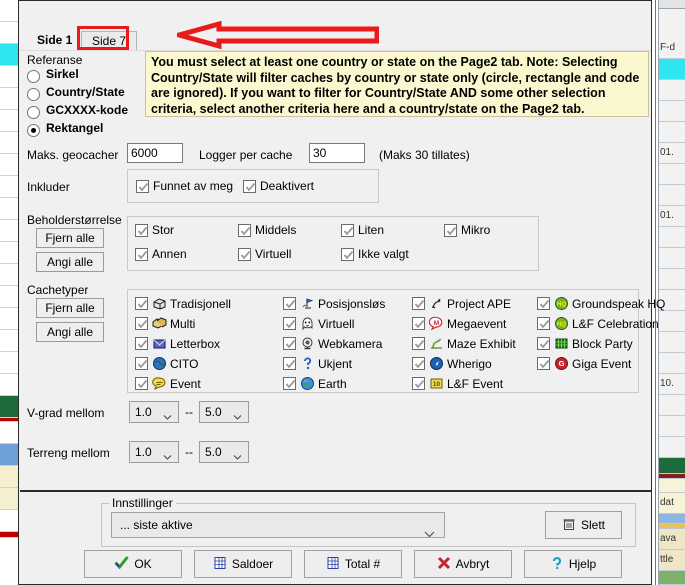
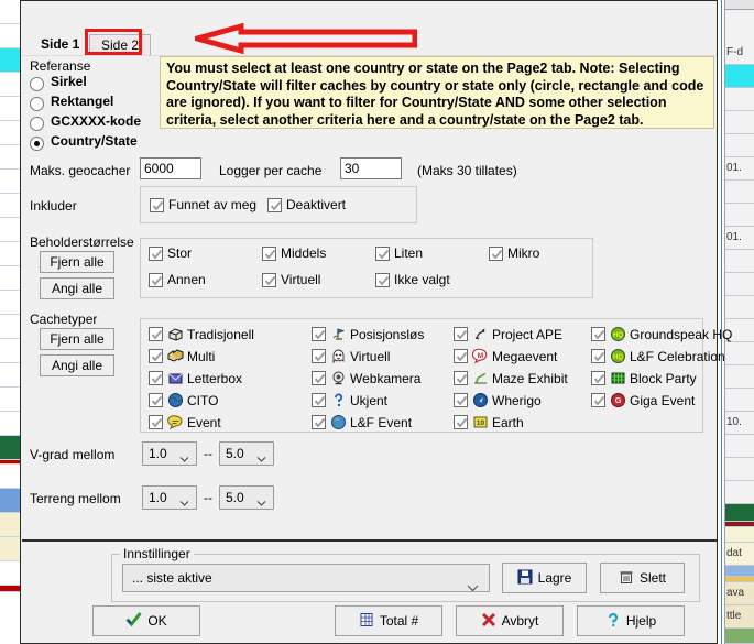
  F-d
  01.
  01.
  10.
  dat
  ava
  ttle
  Side 1
- Side 7
+ Side 2
  You must select at least one country or state on the Page2 tab. Note: Selecting Country/State will filter caches by country or state only (circle, rectangle and code are ignored). If you want to filter for Country/State AND some other selection criteria, select another criteria here and a country/state on the Page2 tab.
  Referanse
  Sirkel
- Country/State
+ Rektangel
  GCXXXX-kode
- Rektangel
+ Country/State
  Maks. geocacher
  6000
  Logger per cache
  30
  (Maks 30 tillates)
  Inkluder
  Funnet av meg
  Deaktivert
  Beholderstørrelse
  Fjern alle
  Angi alle
  Stor
  Middels
  Liten
  Mikro
  Annen
  Virtuell
  Ikke valgt
  Cachetyper
  Fjern alle
  Angi alle
  Tradisjonell
  Multi
  Letterbox
  CITO
  Event
  Posisjonsløs
  Virtuell
  Webkamera
  Ukjent
- Earth
+ L&F Event
  Project APE
  Megaevent
  Maze Exhibit
  Wherigo
- L&F Event
+ Earth
  Groundspeak HQ
  L&F Celebration
  Block Party
  G
  Giga Event
  V-grad mellom
  1.0
  --
  5.0
  Terreng mellom
  1.0
  --
  5.0
  Innstillinger
  ... siste aktive
+ Lagre
  Slett
  OK
- Saldoer
  Total #
  Avbryt
  Hjelp
